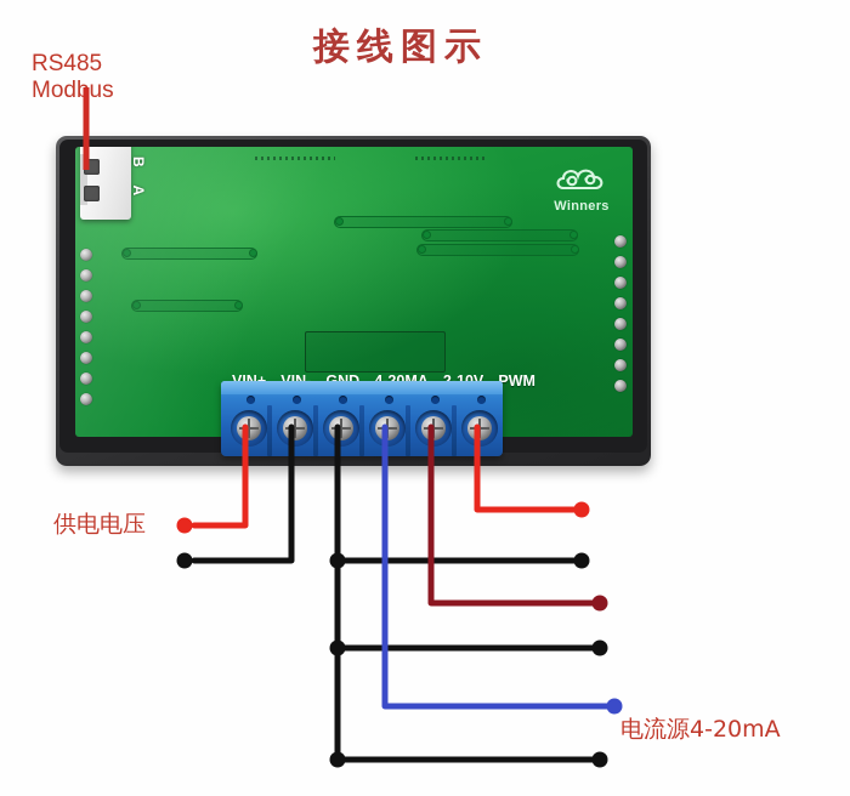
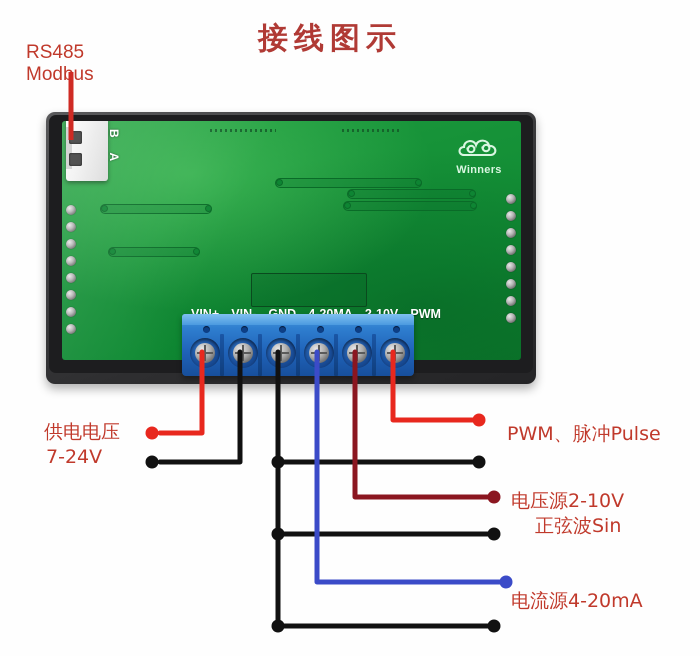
  接线图示
  RS485
  Modbus
  供电电压
+ 7-24V
+ PWM、脉冲Pulse
+ 电压源2-10V
+ 正弦波Sin
  电流源4-20mA
